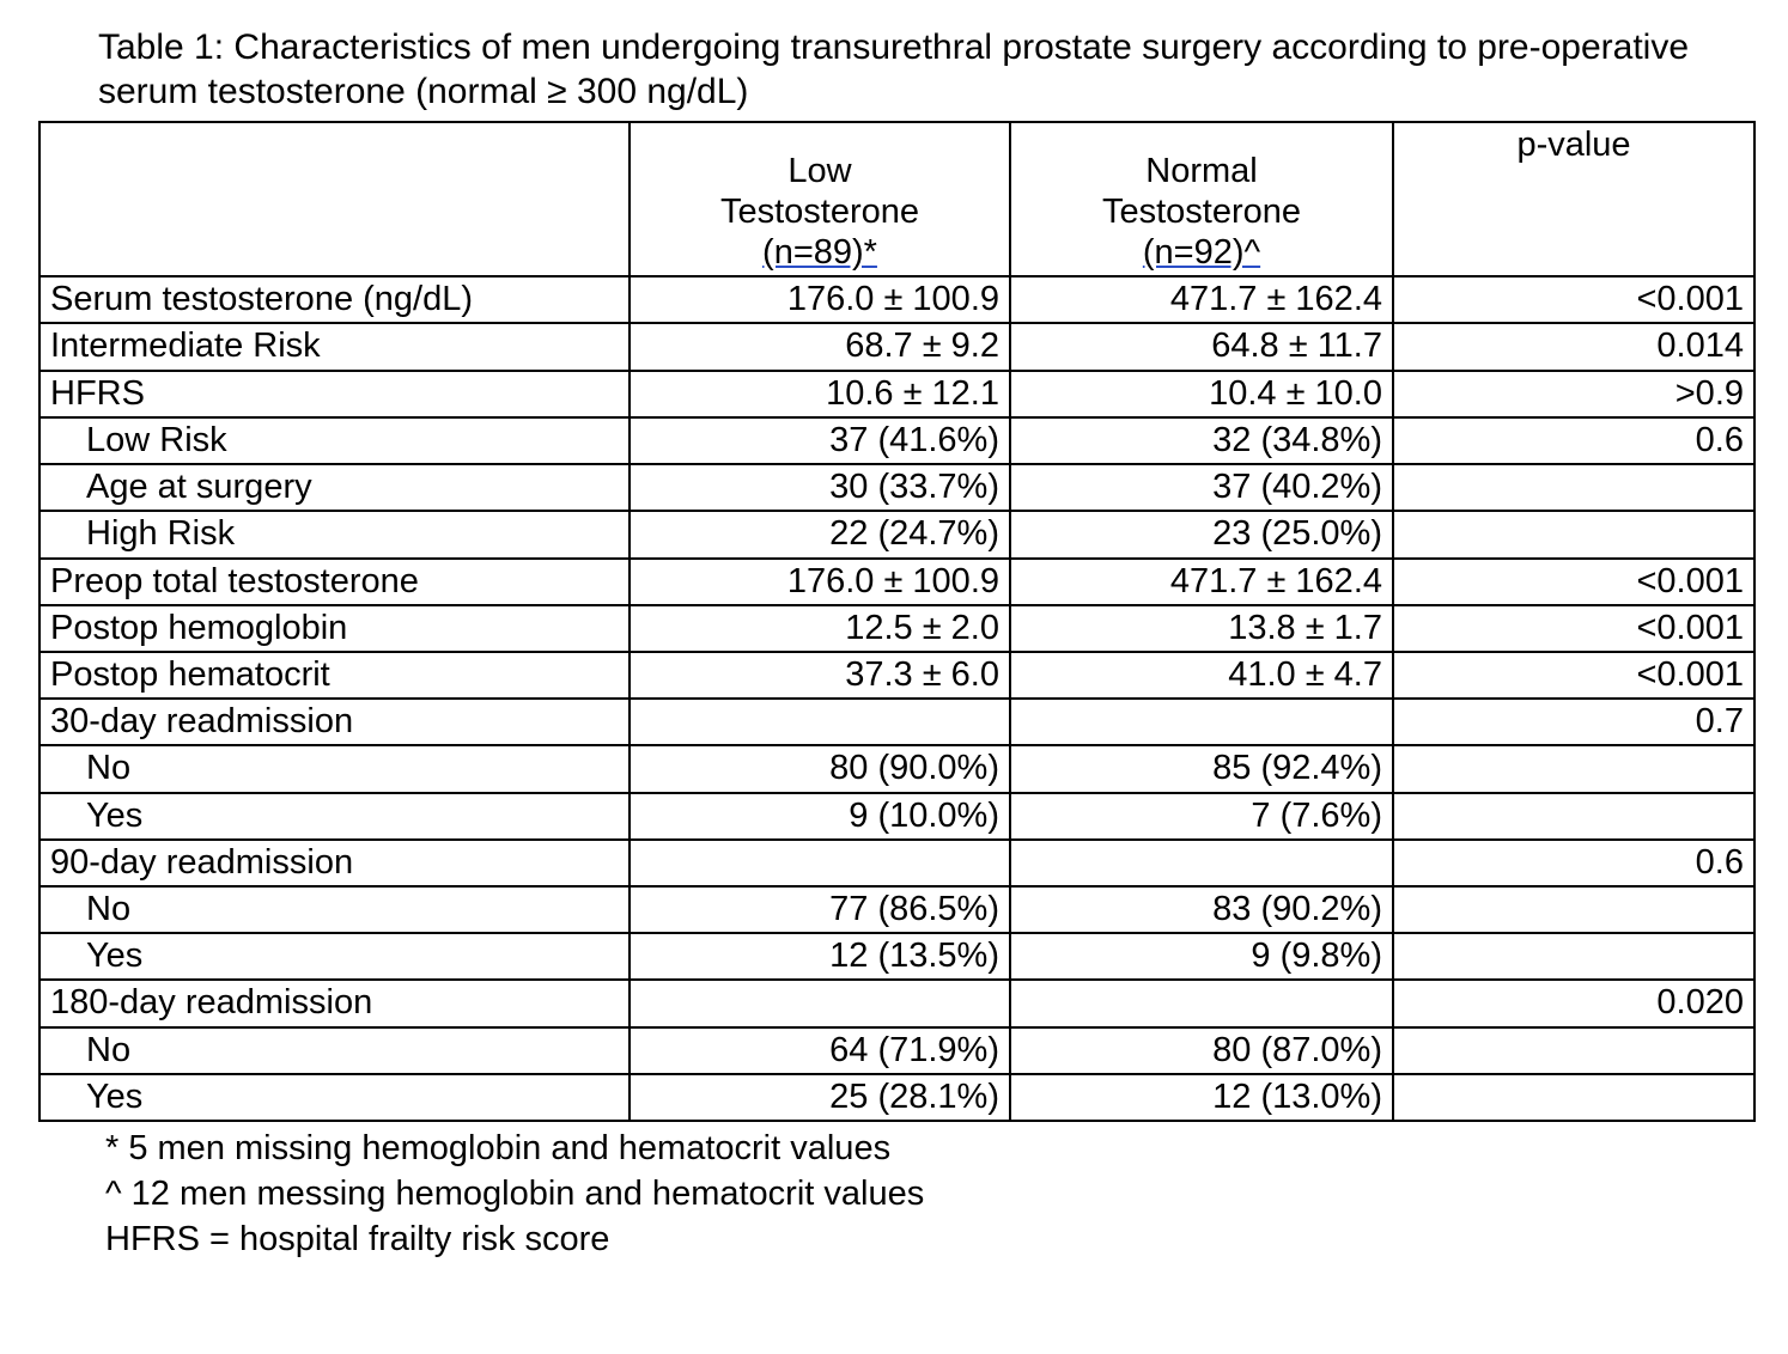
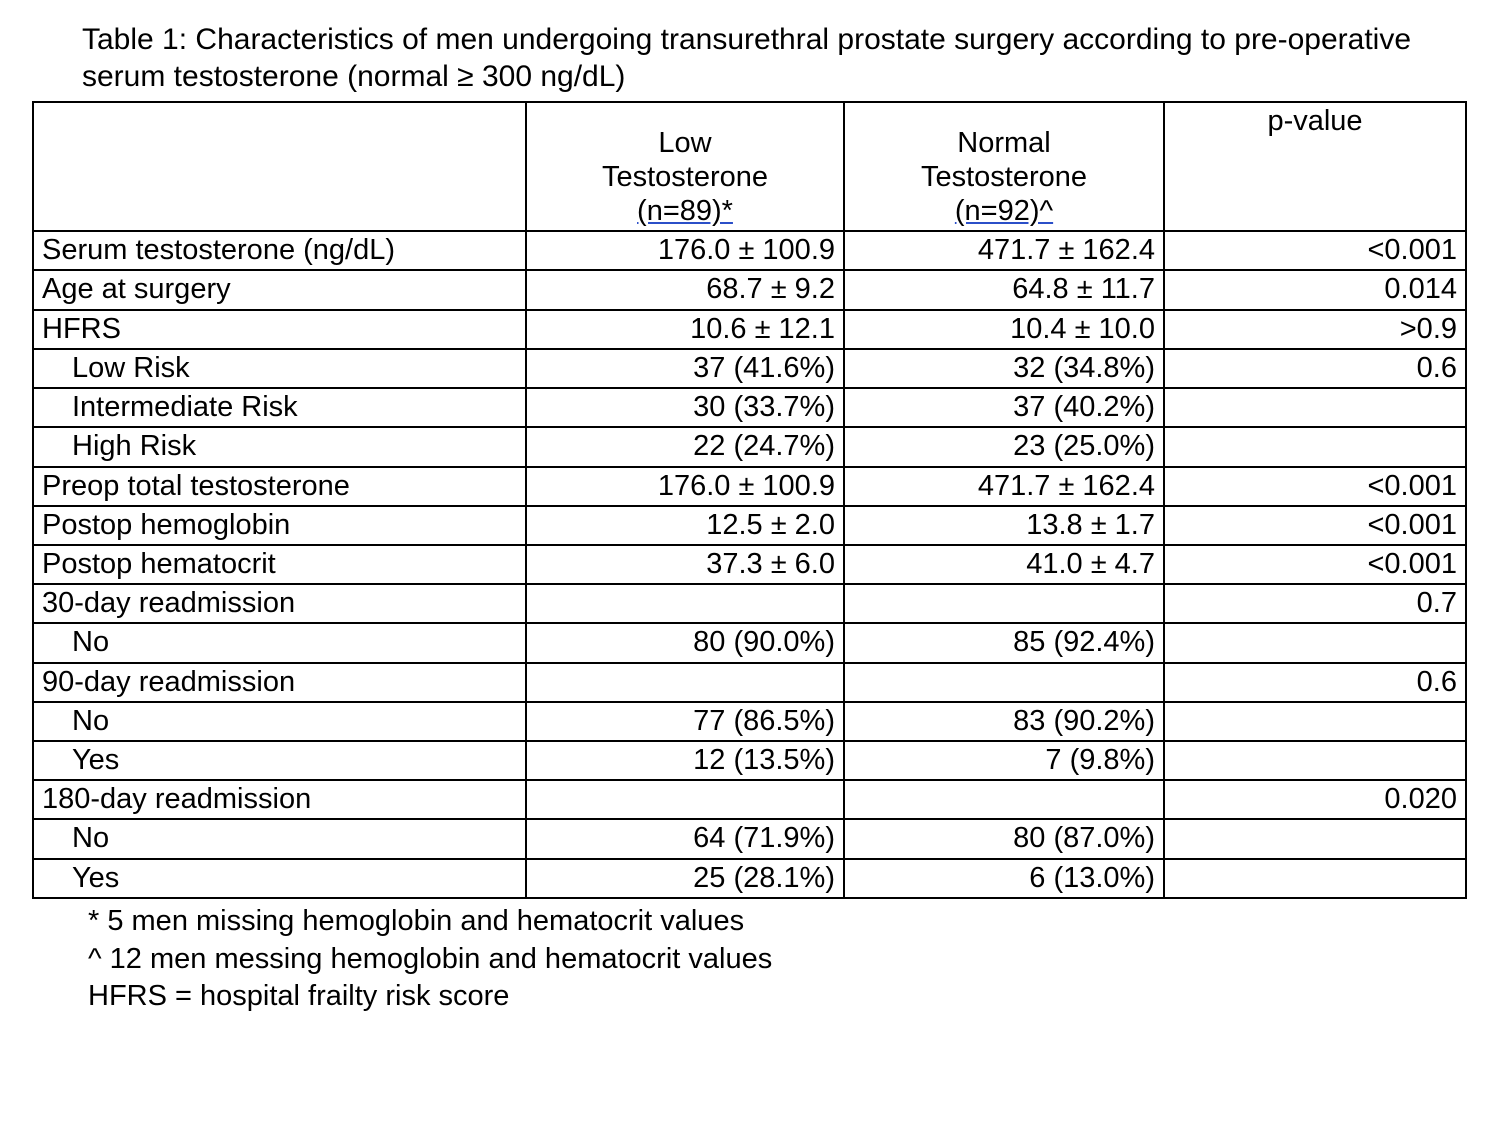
  Table 1: Characteristics of men undergoing transurethral prostate surgery according to pre-operative serum testosterone (normal ≥ 300 ng/dL)
  	Low Testosterone (n=89)*	Normal Testosterone (n=92)^	p-value
  Serum testosterone (ng/dL)	176.0 ± 100.9	471.7 ± 162.4	<0.001
- Intermediate Risk	68.7 ± 9.2	64.8 ± 11.7	0.014
+ Age at surgery	68.7 ± 9.2	64.8 ± 11.7	0.014
  HFRS	10.6 ± 12.1	10.4 ± 10.0	>0.9
  Low Risk	37 (41.6%)	32 (34.8%)	0.6
- Age at surgery	30 (33.7%)	37 (40.2%)
+ Intermediate Risk	30 (33.7%)	37 (40.2%)
  High Risk	22 (24.7%)	23 (25.0%)
  Preop total testosterone	176.0 ± 100.9	471.7 ± 162.4	<0.001
  Postop hemoglobin	12.5 ± 2.0	13.8 ± 1.7	<0.001
  Postop hematocrit	37.3 ± 6.0	41.0 ± 4.7	<0.001
  30-day readmission			0.7
  No	80 (90.0%)	85 (92.4%)
- Yes	9 (10.0%)	7 (7.6%)
  90-day readmission			0.6
  No	77 (86.5%)	83 (90.2%)
- Yes	12 (13.5%)	9 (9.8%)
+ Yes	12 (13.5%)	7 (9.8%)
  180-day readmission			0.020
  No	64 (71.9%)	80 (87.0%)
- Yes	25 (28.1%)	12 (13.0%)
+ Yes	25 (28.1%)	6 (13.0%)
  * 5 men missing hemoglobin and hematocrit values
  ^ 12 men messing hemoglobin and hematocrit values
  HFRS = hospital frailty risk score
